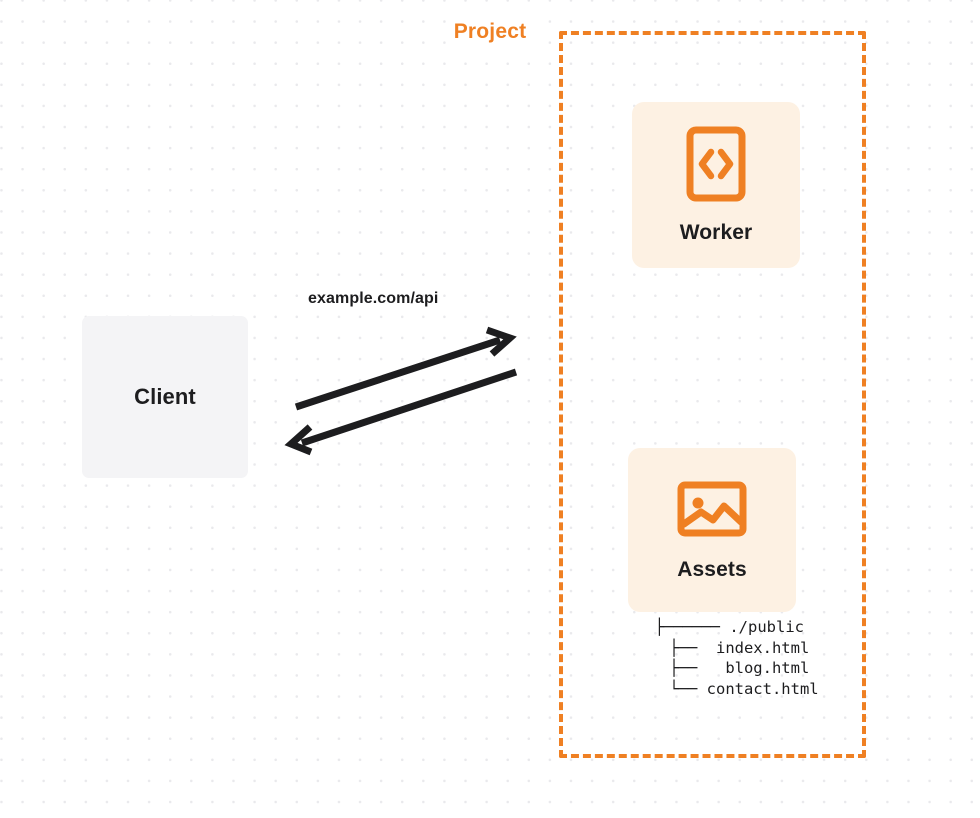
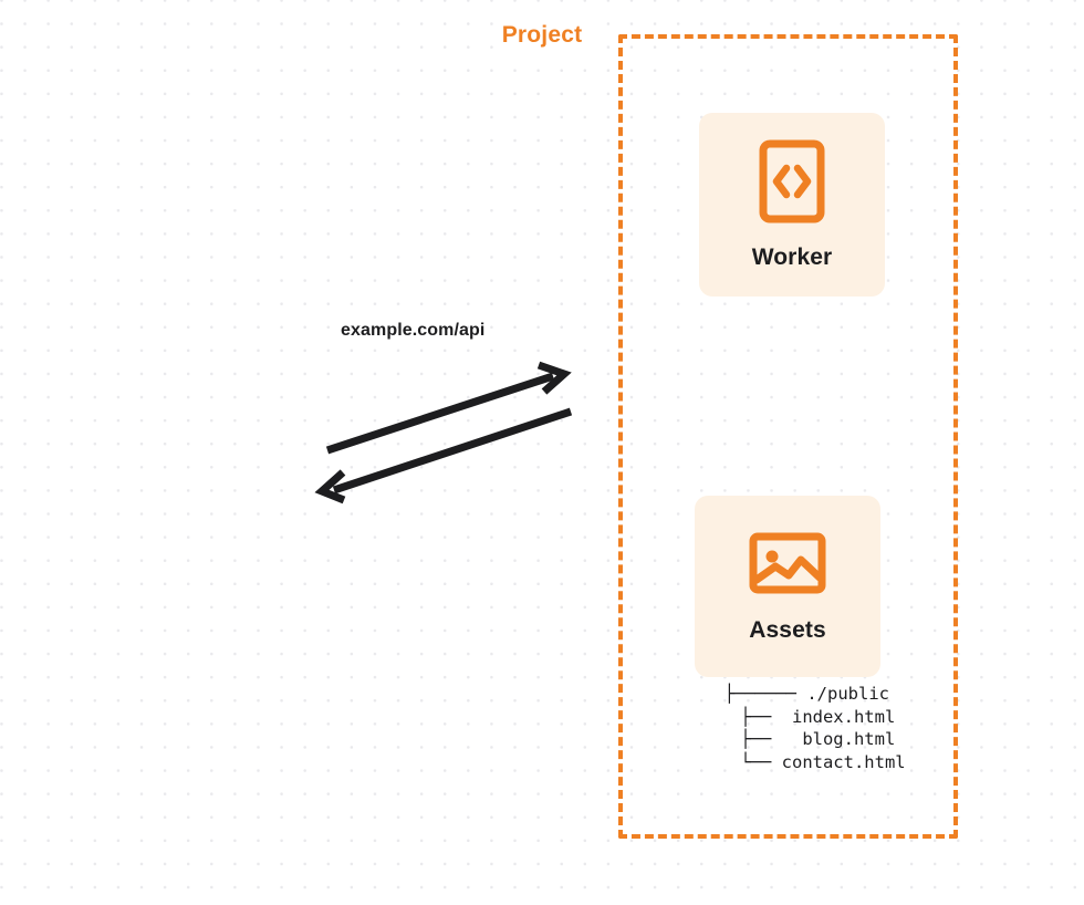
- Client
  example.com/api
  Project
  Worker
  Assets
  ├────── ./public
  ├── index.html
  ├── blog.html
  └── contact.html
